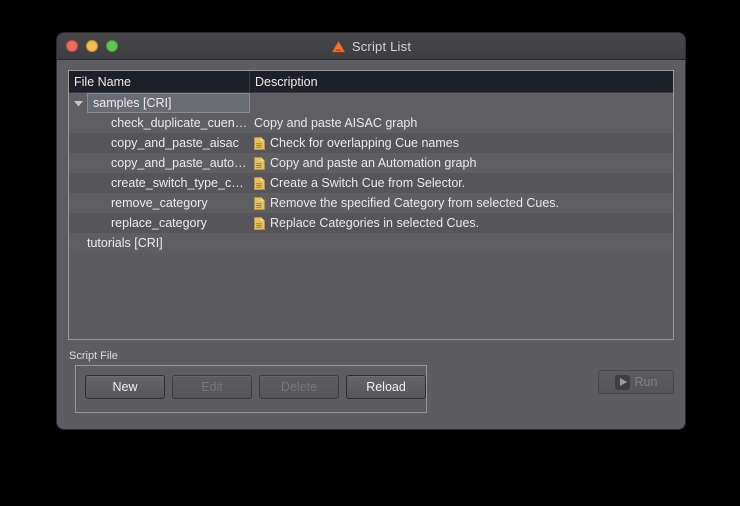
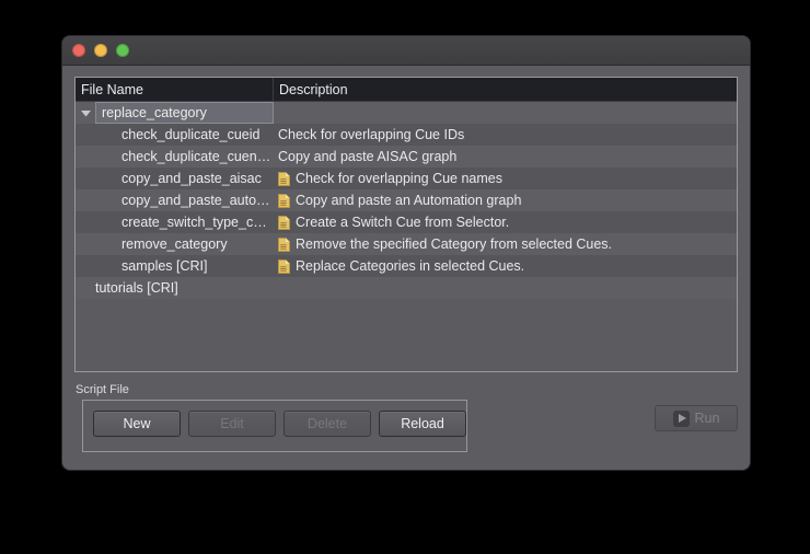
- Script List
  File Name
  Description
- samples [CRI]
+ replace_category
+ check_duplicate_cueid
+ Check for overlapping Cue IDs
  check_duplicate_cuen…
  Copy and paste AISAC graph
  copy_and_paste_aisac
  Check for overlapping Cue names
  copy_and_paste_auto…
  Copy and paste an Automation graph
  create_switch_type_c…
  Create a Switch Cue from Selector.
  remove_category
  Remove the specified Category from selected Cues.
- replace_category
+ samples [CRI]
  Replace Categories in selected Cues.
  tutorials [CRI]
  Script File
  New
  Edit
  Delete
  Reload
  Run
